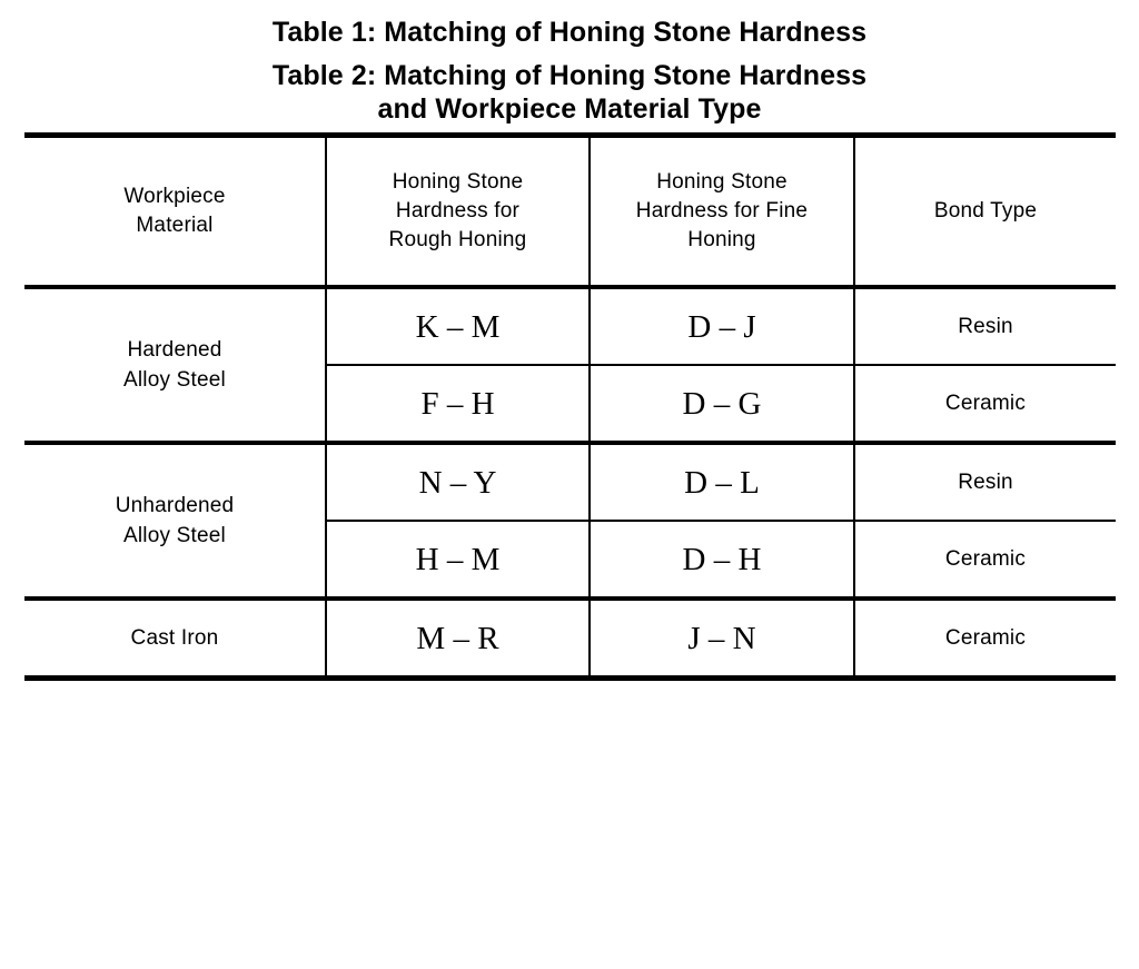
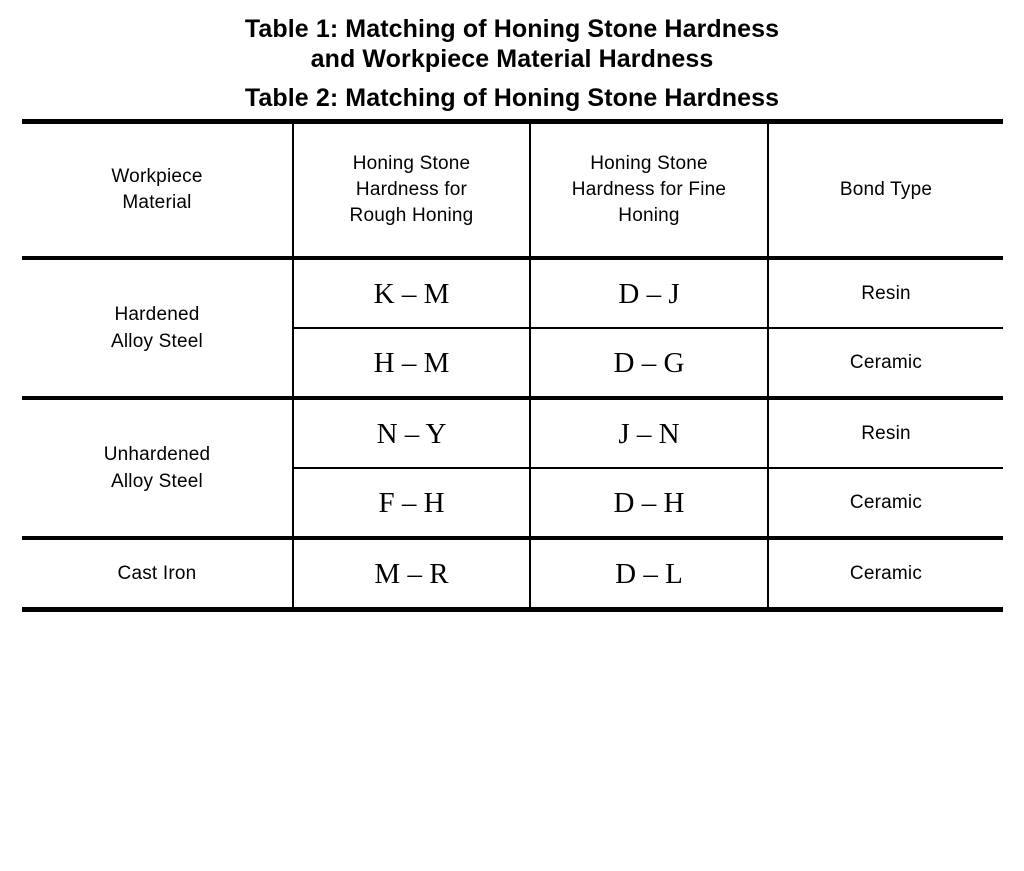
  Table 1: Matching of Honing Stone Hardness
+ and Workpiece Material Hardness
  Table 2: Matching of Honing Stone Hardness
- and Workpiece Material Type
  Workpiece Material	Honing Stone Hardness for Rough Honing	Honing Stone Hardness for Fine Honing	Bond Type
  Hardened Alloy Steel	K – M	D – J	Resin
- F – H	D – G	Ceramic
+ H – M	D – G	Ceramic
- Unhardened Alloy Steel	N – Y	D – L	Resin
+ Unhardened Alloy Steel	N – Y	J – N	Resin
- H – M	D – H	Ceramic
+ F – H	D – H	Ceramic
- Cast Iron	M – R	J – N	Ceramic
+ Cast Iron	M – R	D – L	Ceramic
